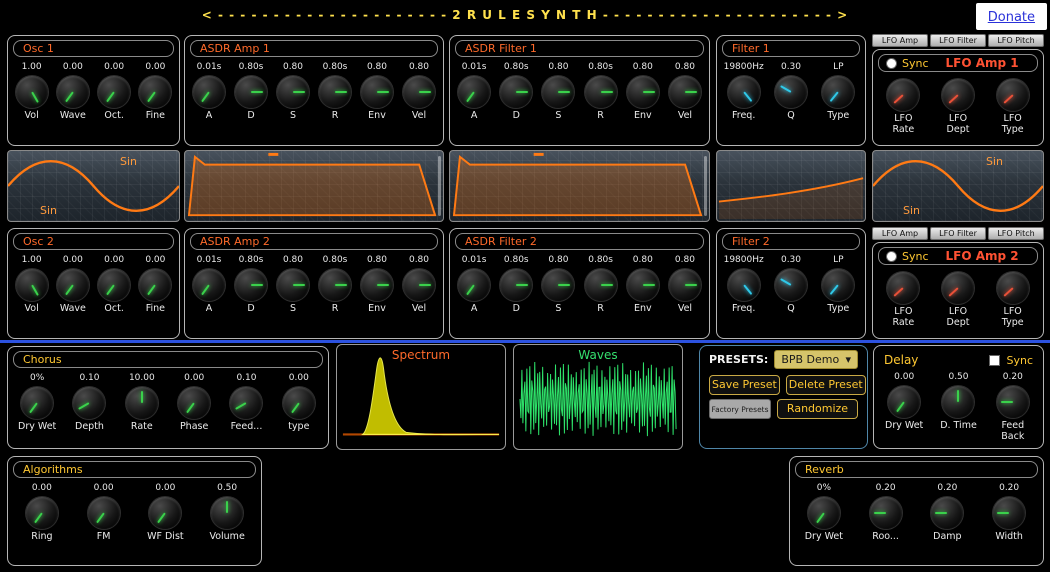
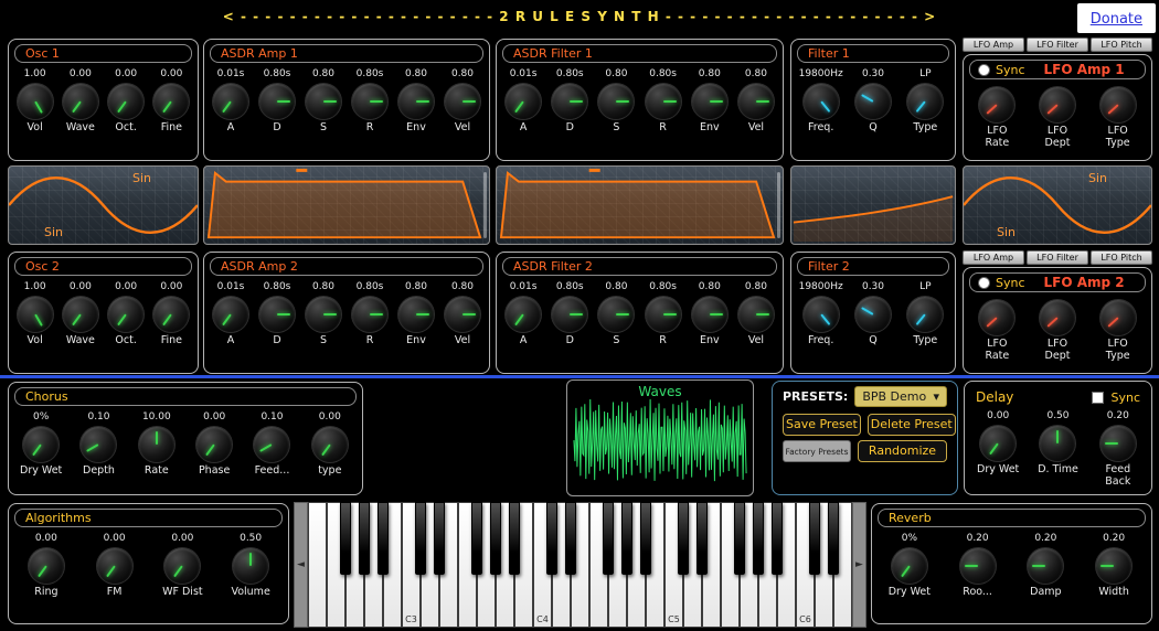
  < - - - - - - - - - - - - - - - - - - - - - 2 R U L E S Y N T H - - - - - - - - - - - - - - - - - - - - - >
  Donate
  Osc 1
  1.00
  Vol
  0.00
  Wave
  0.00
  Oct.
  0.00
  Fine
  ASDR Amp 1
  0.01s
  A
  0.80s
  D
  0.80
  S
  0.80s
  R
  0.80
  Env
  0.80
  Vel
  ASDR Filter 1
  0.01s
  A
  0.80s
  D
  0.80
  S
  0.80s
  R
  0.80
  Env
  0.80
  Vel
  Filter 1
  19800Hz
  Freq.
  0.30
  Q
  LP
  Type
  LFO Amp
  LFO Filter
  LFO Pitch
  Sync
  LFO Amp 1
  LFO
  Rate
  LFO
  Dept
  LFO
  Type
  Sin
  Sin
  Sin
  Sin
  Osc 2
  1.00
  Vol
  0.00
  Wave
  0.00
  Oct.
  0.00
  Fine
  ASDR Amp 2
  0.01s
  A
  0.80s
  D
  0.80
  S
  0.80s
  R
  0.80
  Env
  0.80
  Vel
  ASDR Filter 2
  0.01s
  A
  0.80s
  D
  0.80
  S
  0.80s
  R
  0.80
  Env
  0.80
  Vel
  Filter 2
  19800Hz
  Freq.
  0.30
  Q
  LP
  Type
  LFO Amp
  LFO Filter
  LFO Pitch
  Sync
  LFO Amp 2
  LFO
  Rate
  LFO
  Dept
  LFO
  Type
  Chorus
  0%
  Dry Wet
  0.10
  Depth
  10.00
  Rate
  0.00
  Phase
  0.10
  Feed...
  0.00
  type
- Spectrum
  Waves
  PRESETS:
  BPB Demo
  ▾
  Save Preset
  Delete Preset
  Factory Presets
  Randomize
  Delay
  Sync
  0.00
  Dry Wet
  0.50
  D. Time
  0.20
  Feed
  Back
  Algorithms
  0.00
  Ring
  0.00
  FM
  0.00
  WF Dist
  0.50
  Volume
+ ◄
+ C3
+ C4
+ C5
+ C6
+ ►
  Reverb
  0%
  Dry Wet
  0.20
  Roo...
  0.20
  Damp
  0.20
  Width
